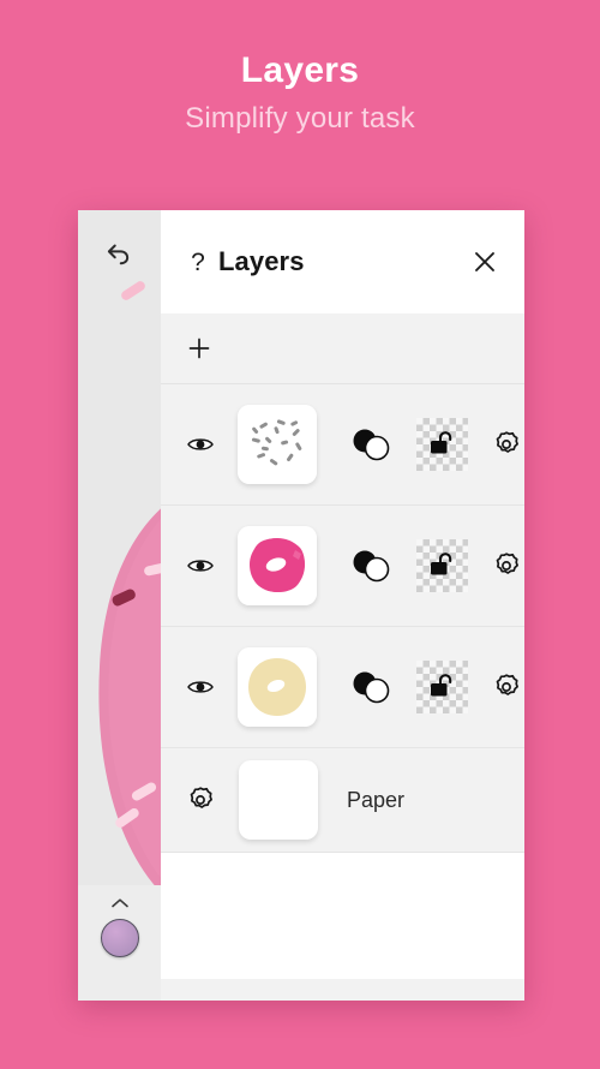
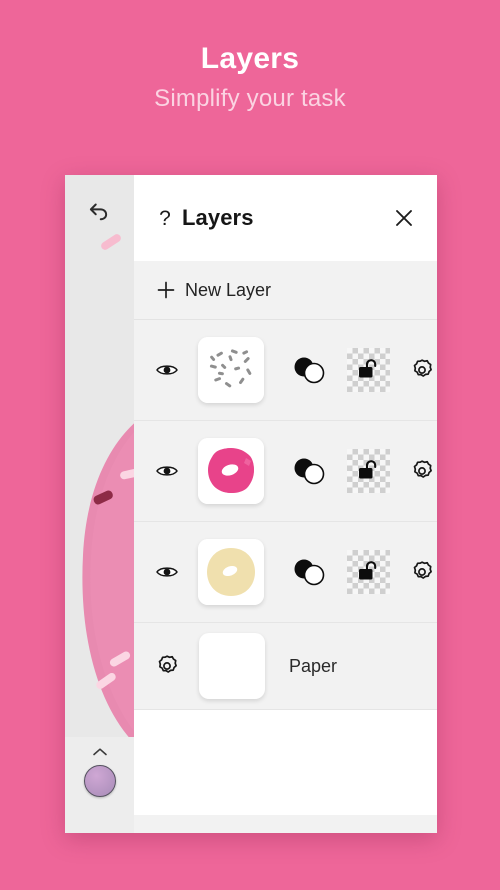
  Layers
  Simplify your task
  ?
  Layers
+ New Layer
  Paper
